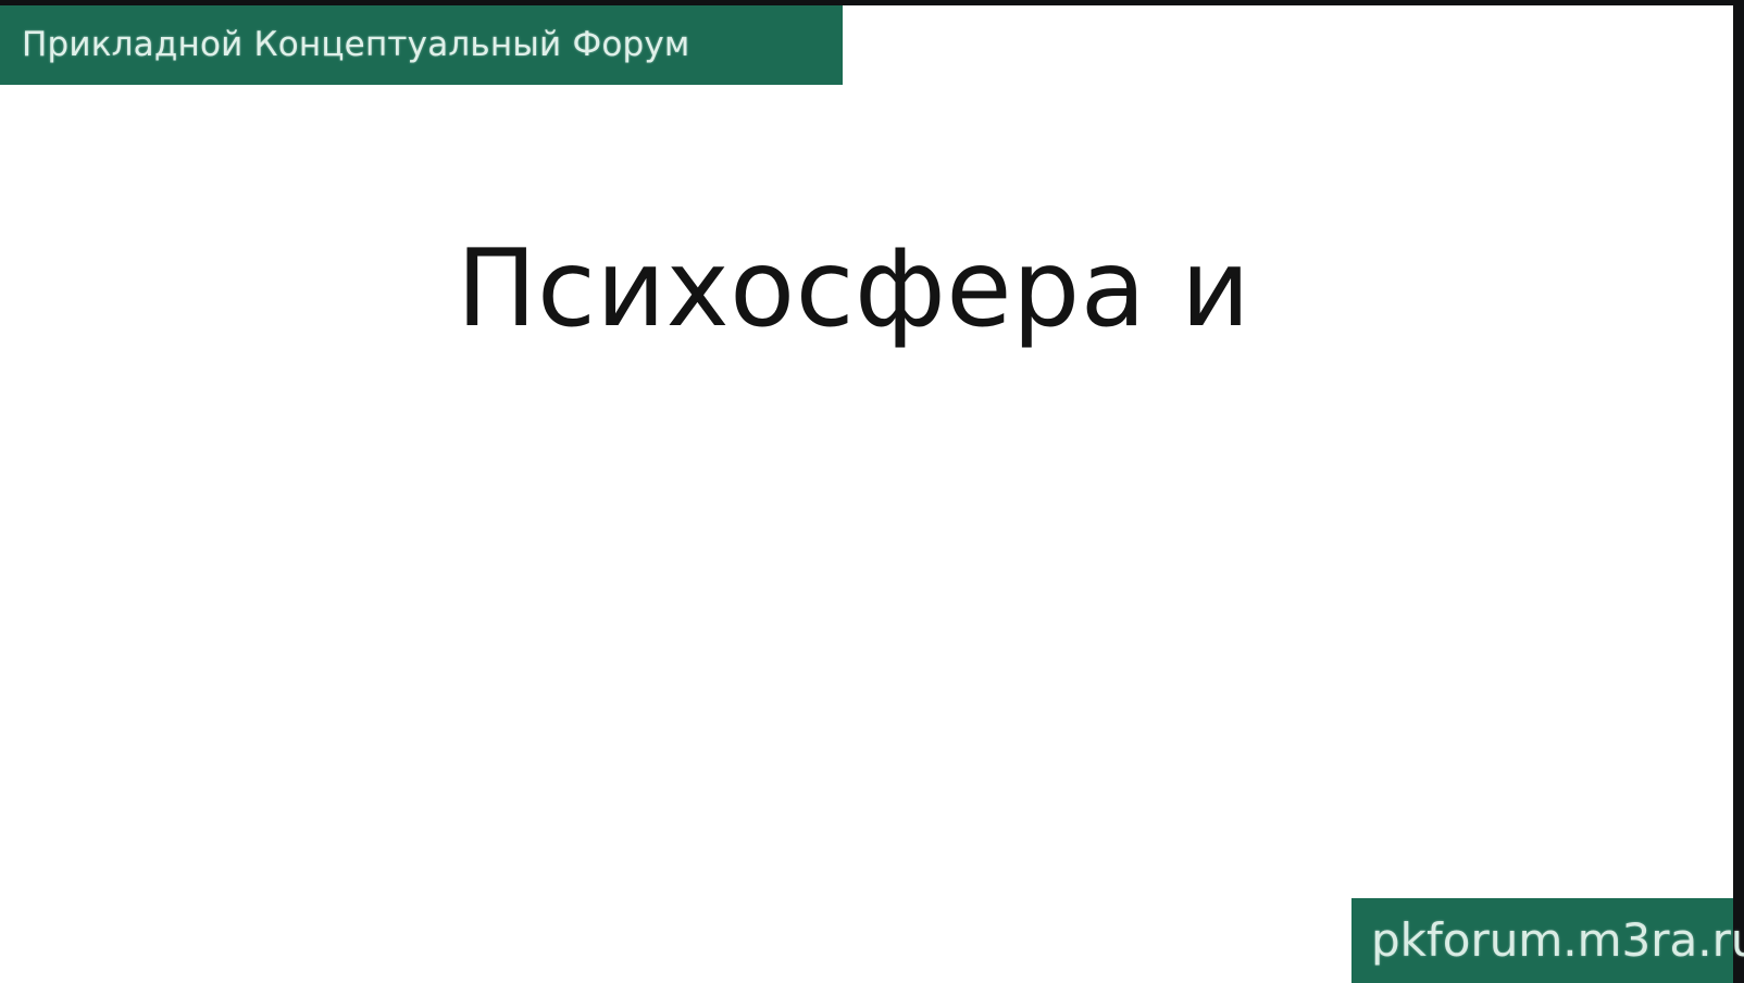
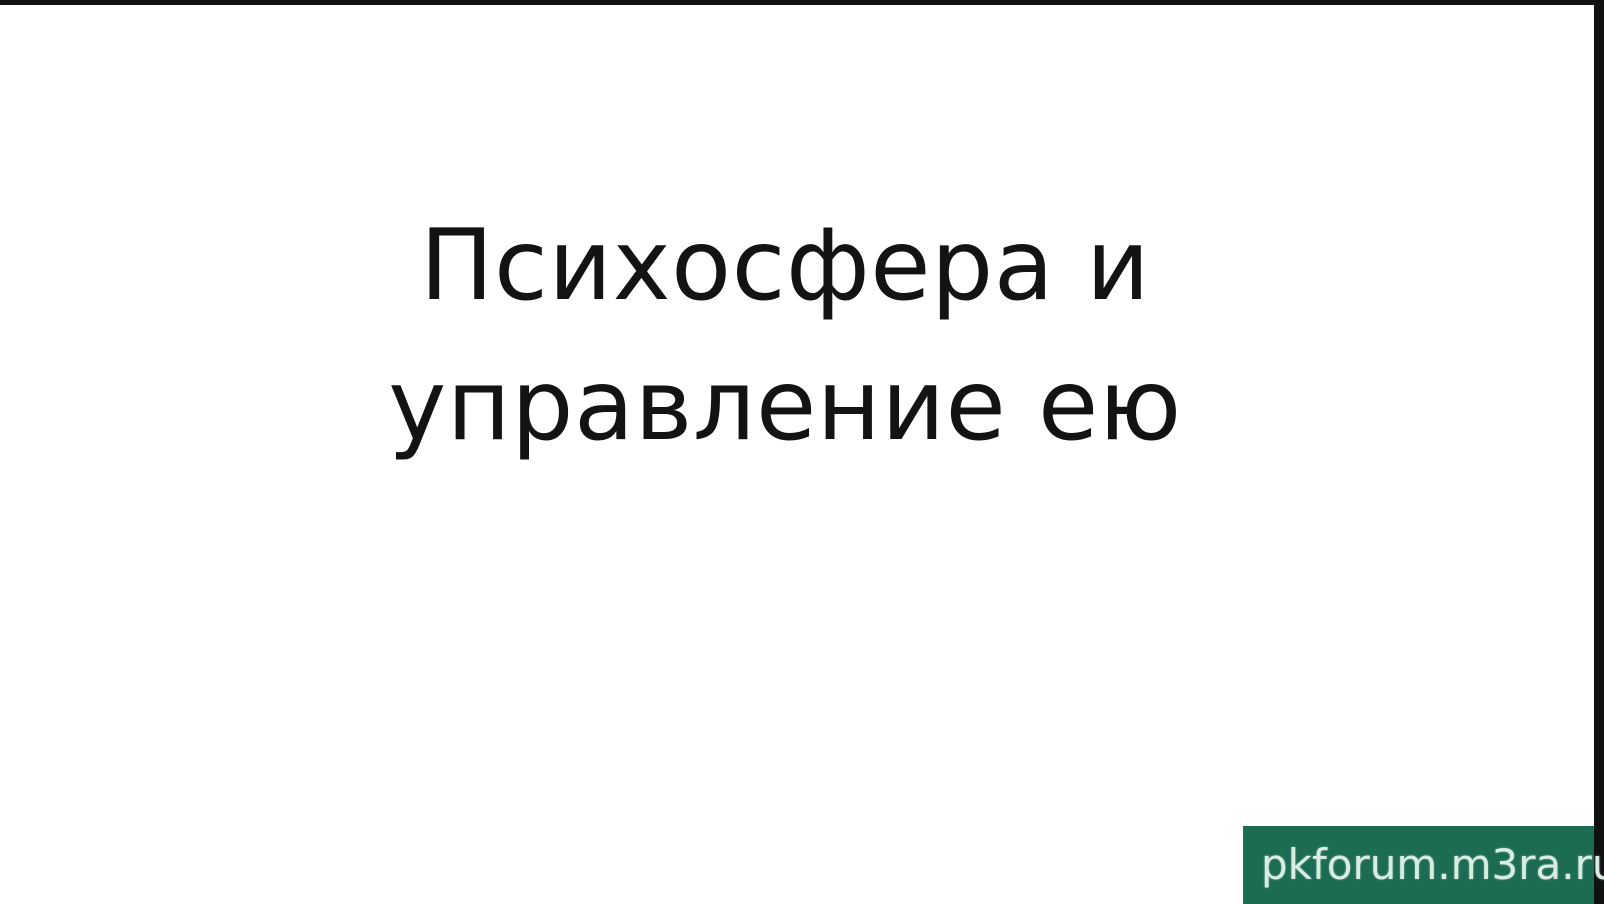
- Прикладной Концептуальный Форум
  Психосфера и
+ управление ею
  pkforum.m3ra.r
